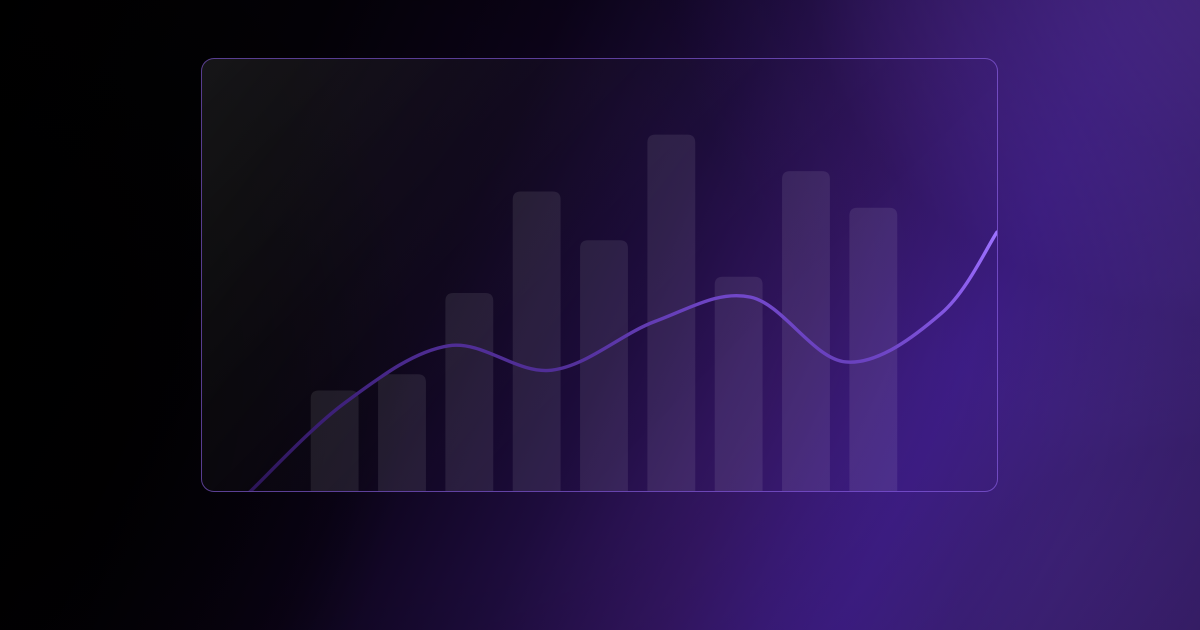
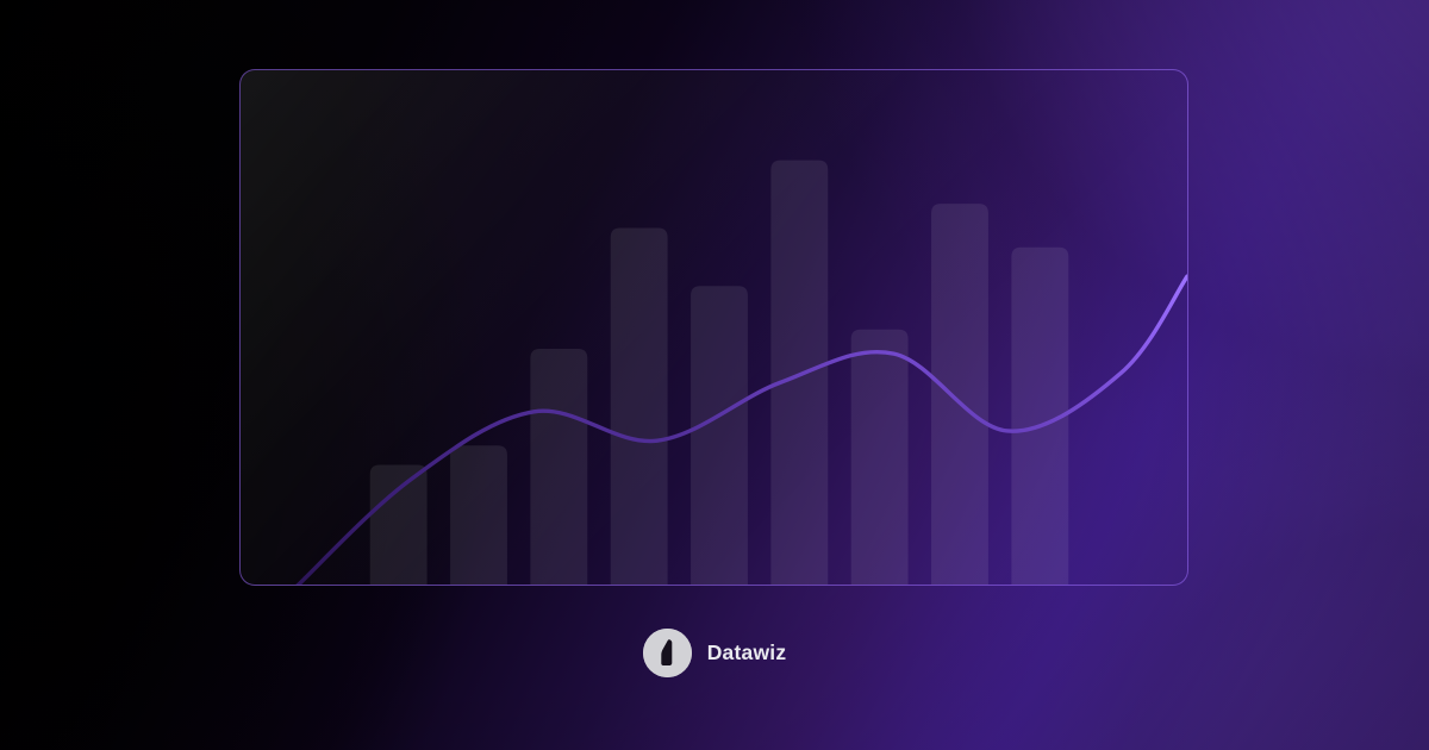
+ Datawiz
